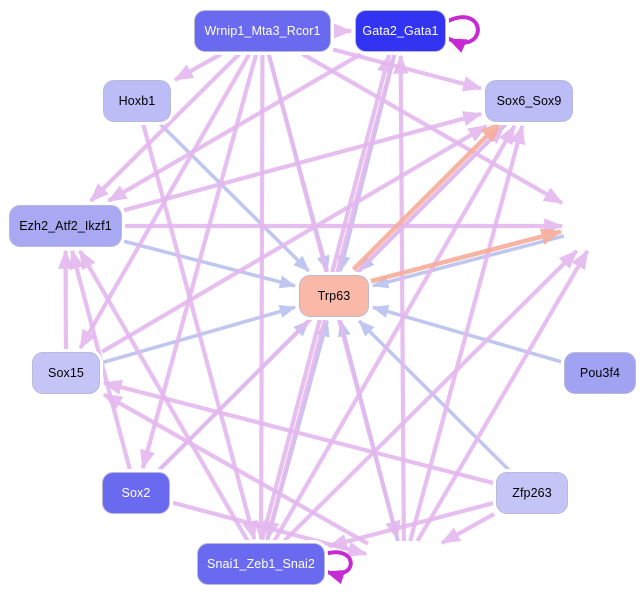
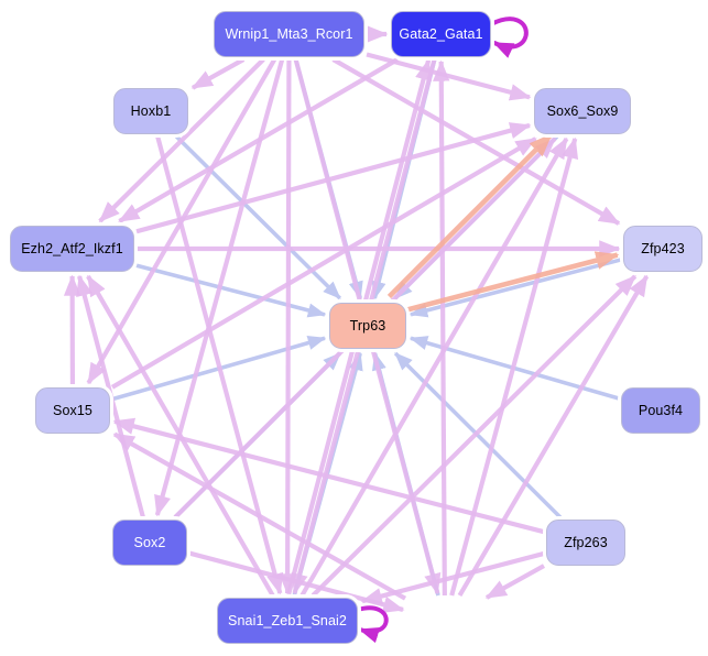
  Wrnip1_Mta3_Rcor1
  Gata2_Gata1
  Hoxb1
  Sox6_Sox9
  Ezh2_Atf2_Ikzf1
+ Zfp423
  Trp63
  Sox15
  Pou3f4
  Sox2
  Zfp263
  Snai1_Zeb1_Snai2
